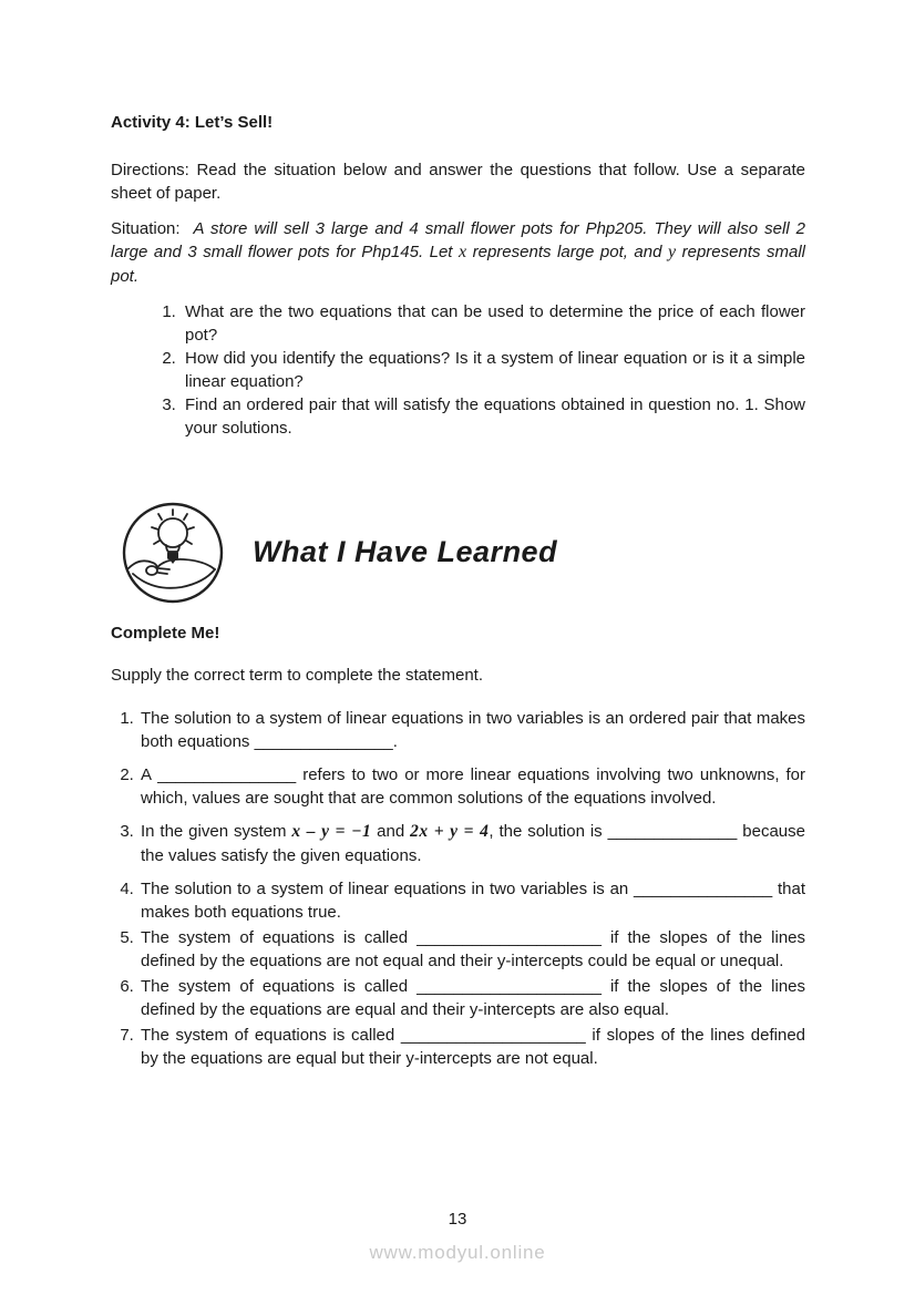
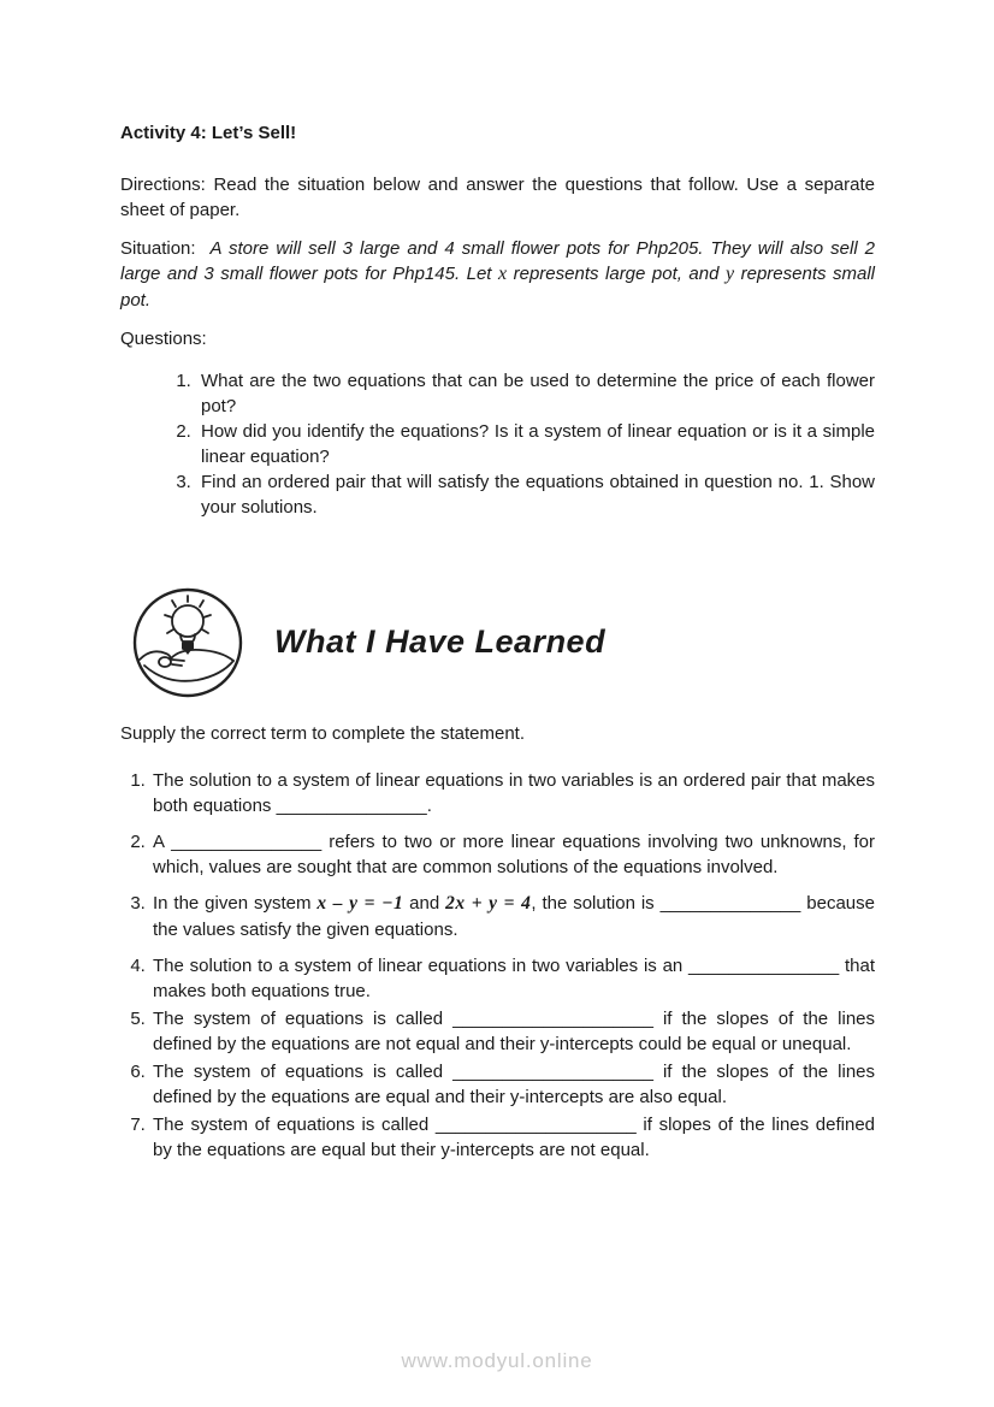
  Activity 4: Let’s Sell!
  Directions: Read the situation below and answer the questions that follow. Use a separate sheet of paper.
  Situation: A store will sell 3 large and 4 small flower pots for Php205. They will also sell 2 large and 3 small flower pots for Php145. Let x represents large pot, and y represents small pot.
+ Questions:
  What are the two equations that can be used to determine the price of each flower pot?
  How did you identify the equations? Is it a system of linear equation or is it a simple linear equation?
  Find an ordered pair that will satisfy the equations obtained in question no. 1. Show your solutions.
  What I Have Learned
- Complete Me!
  Supply the correct term to complete the statement.
  The solution to a system of linear equations in two variables is an ordered pair that makes both equations _______________.
  A _______________ refers to two or more linear equations involving two unknowns, for which, values are sought that are common solutions of the equations involved.
  In the given system x – y = −1 and 2x + y = 4, the solution is ______________ because the values satisfy the given equations.
  The solution to a system of linear equations in two variables is an _______________ that makes both equations true.
  The system of equations is called ____________________ if the slopes of the lines defined by the equations are not equal and their y-intercepts could be equal or unequal.
  The system of equations is called ____________________ if the slopes of the lines defined by the equations are equal and their y-intercepts are also equal.
  The system of equations is called ____________________ if slopes of the lines defined by the equations are equal but their y-intercepts are not equal.
- 13
  www.modyul.online
